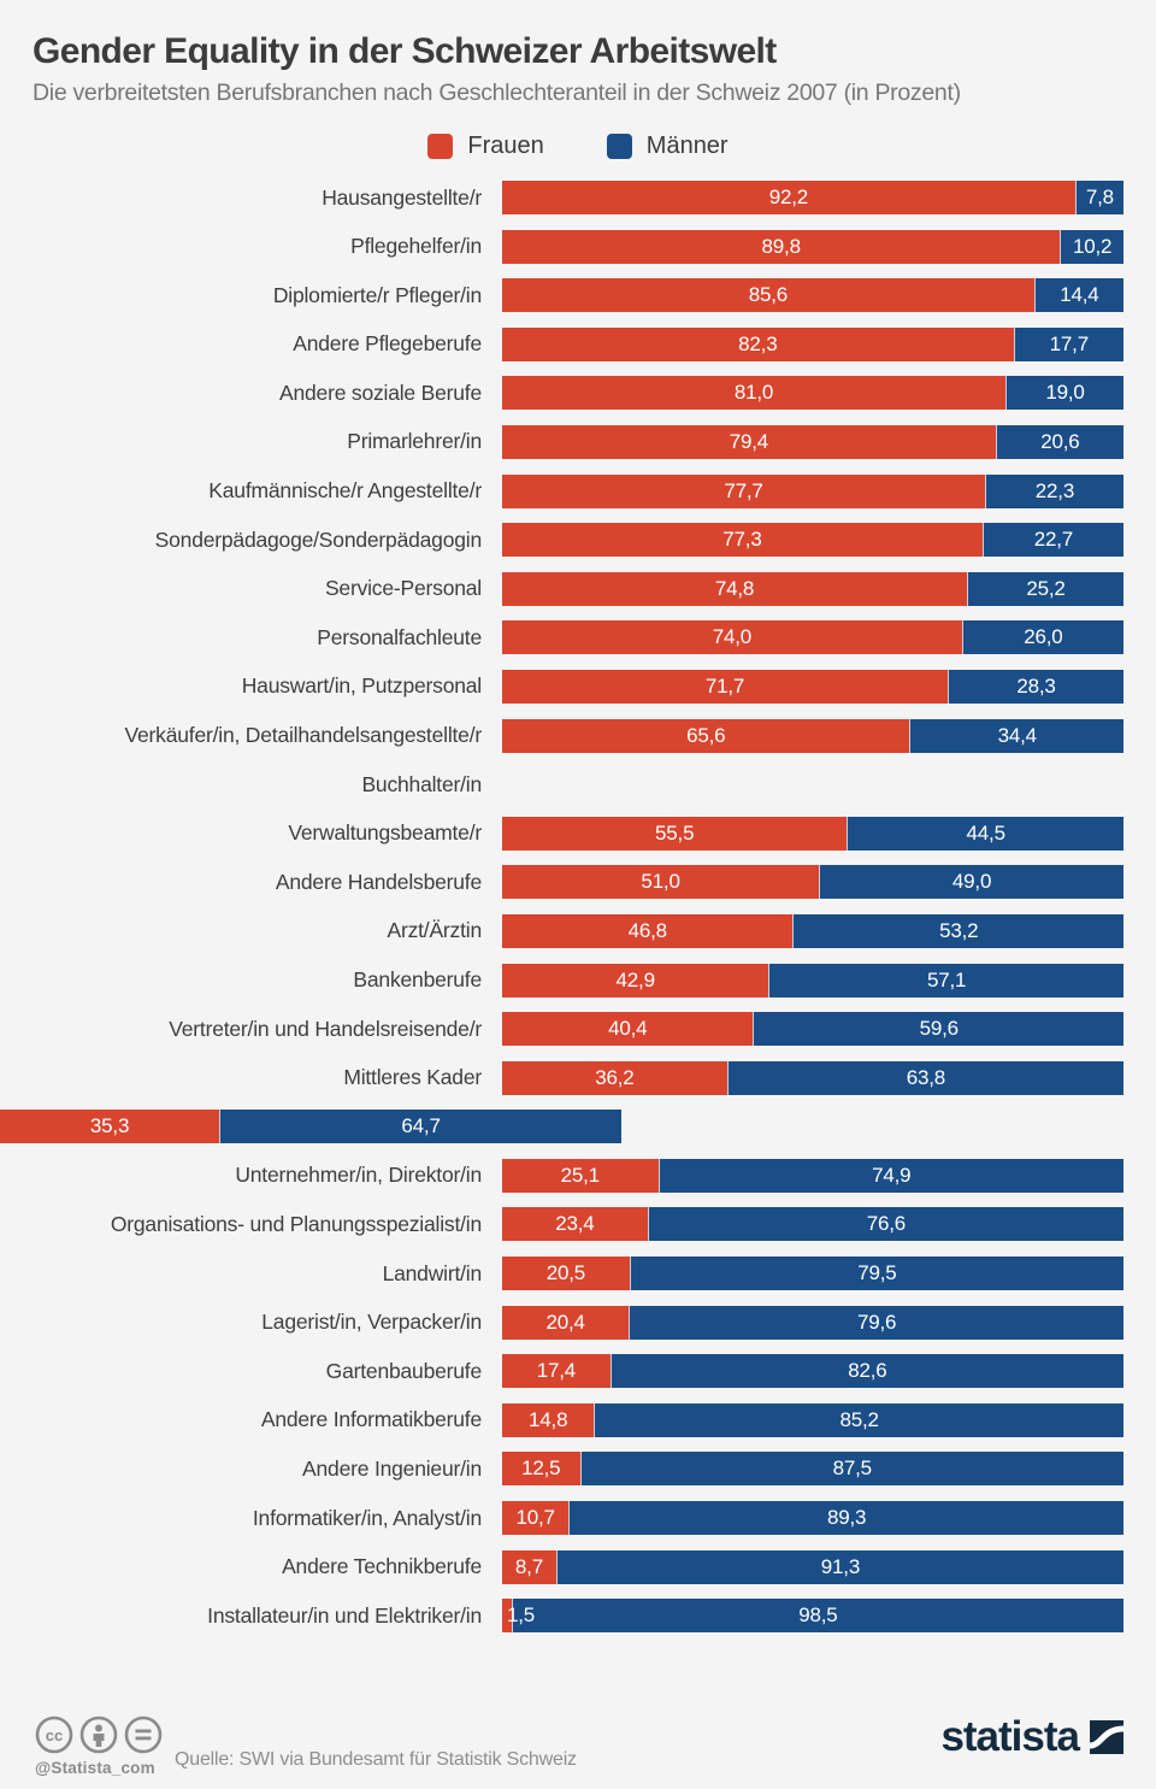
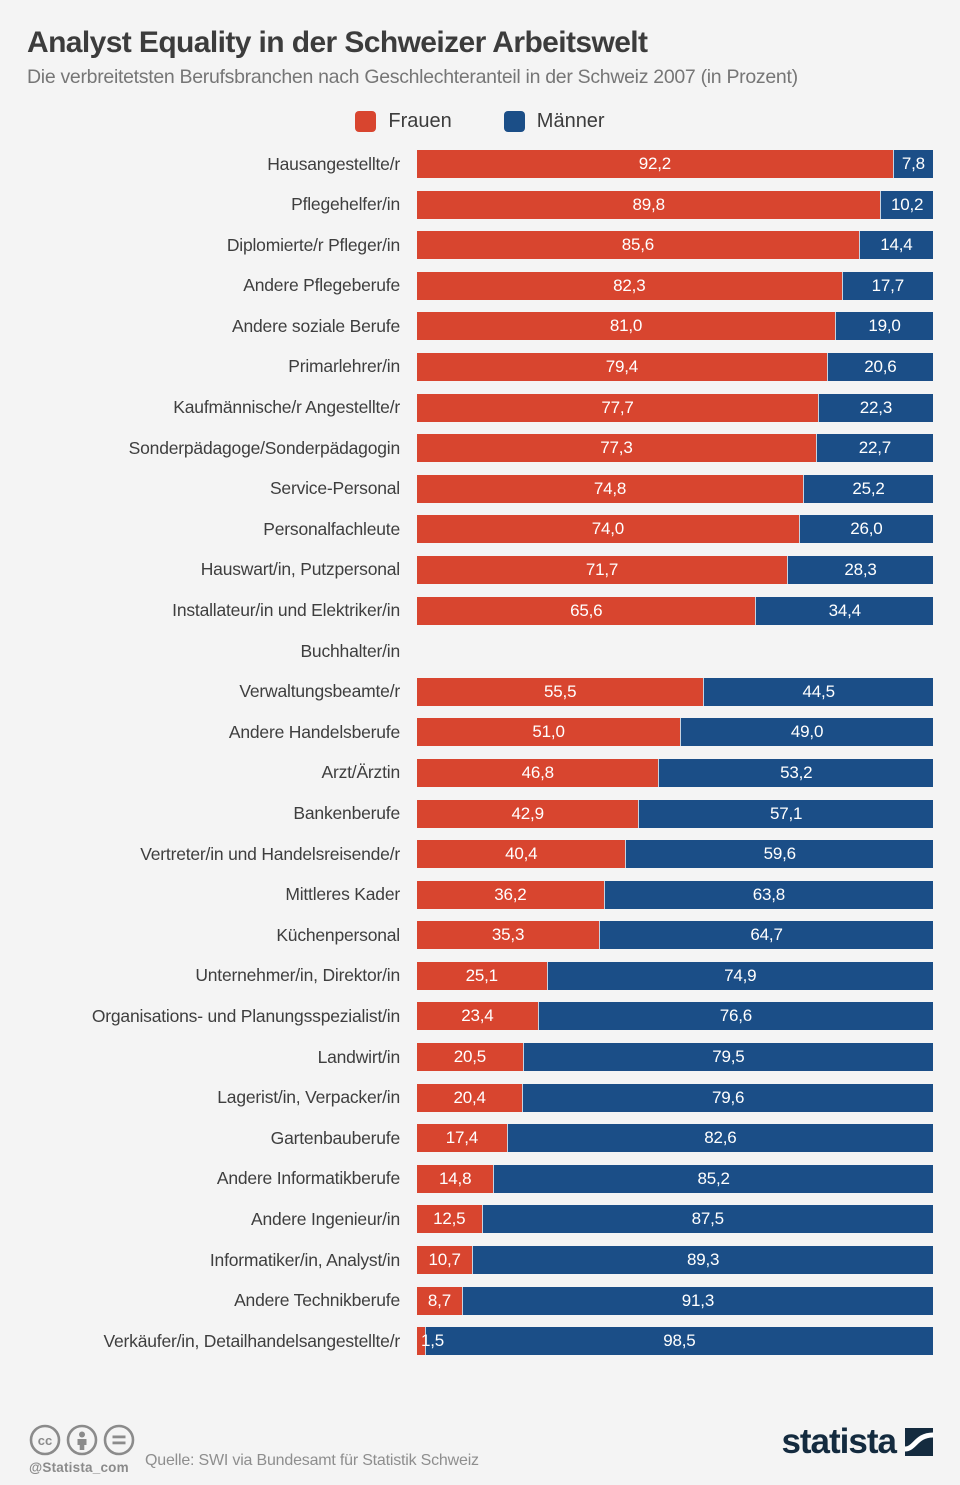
- Gender Equality in der Schweizer Arbeitswelt
+ Analyst Equality in der Schweizer Arbeitswelt
  Die verbreitetsten Berufsbranchen nach Geschlechteranteil in der Schweiz 2007 (in Prozent)
  Frauen
  Männer
  Hausangestellte/r
  92,2
  7,8
  Pflegehelfer/in
  89,8
  10,2
  Diplomierte/r Pfleger/in
  85,6
  14,4
  Andere Pflegeberufe
  82,3
  17,7
  Andere soziale Berufe
  81,0
  19,0
  Primarlehrer/in
  79,4
  20,6
  Kaufmännische/r Angestellte/r
  77,7
  22,3
  Sonderpädagoge/Sonderpädagogin
  77,3
  22,7
  Service-Personal
  74,8
  25,2
  Personalfachleute
  74,0
  26,0
  Hauswart/in, Putzpersonal
  71,7
  28,3
- Verkäufer/in, Detailhandelsangestellte/r
+ Installateur/in und Elektriker/in
  65,6
  34,4
  Buchhalter/in
  Verwaltungsbeamte/r
  55,5
  44,5
  Andere Handelsberufe
  51,0
  49,0
  Arzt/Ärztin
  46,8
  53,2
  Bankenberufe
  42,9
  57,1
  Vertreter/in und Handelsreisende/r
  40,4
  59,6
  Mittleres Kader
  36,2
  63,8
+ Küchenpersonal
  35,3
  64,7
  Unternehmer/in, Direktor/in
  25,1
  74,9
  Organisations- und Planungsspezialist/in
  23,4
  76,6
  Landwirt/in
  20,5
  79,5
  Lagerist/in, Verpacker/in
  20,4
  79,6
  Gartenbauberufe
  17,4
  82,6
  Andere Informatikberufe
  14,8
  85,2
  Andere Ingenieur/in
  12,5
  87,5
  Informatiker/in, Analyst/in
  10,7
  89,3
  Andere Technikberufe
  8,7
  91,3
- Installateur/in und Elektriker/in
+ Verkäufer/in, Detailhandelsangestellte/r
  1,5
  98,5
  cc
  @Statista_com
  Quelle: SWI via Bundesamt für Statistik Schweiz
  statista
